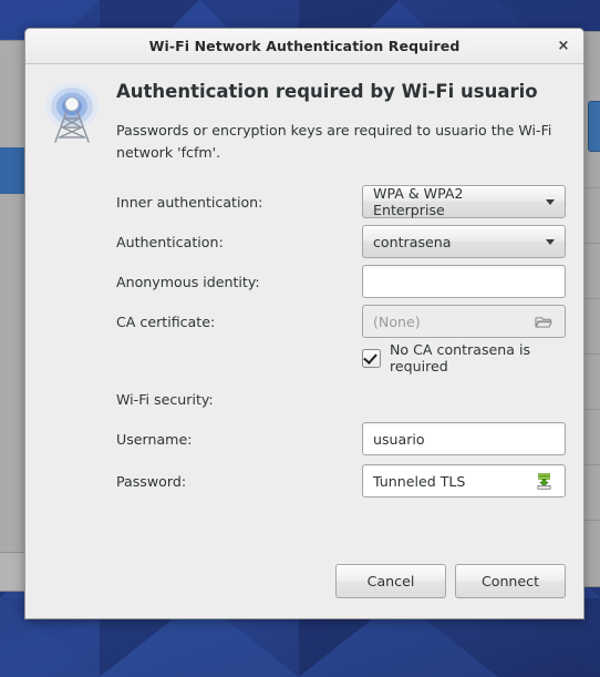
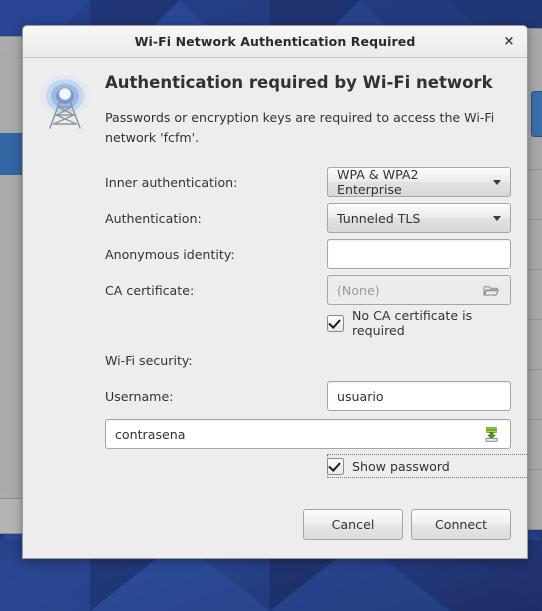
  Wi-Fi Network Authentication Required
  ×
- Authentication required by Wi-Fi usuario
+ Authentication required by Wi-Fi network
- Passwords or encryption keys are required to usuario the Wi-Fi network 'fcfm'.
+ Passwords or encryption keys are required to access the Wi-Fi network 'fcfm'.
  Inner authentication:
  WPA & WPA2 Enterprise
  Authentication:
- contrasena
+ Tunneled TLS
  Anonymous identity:
  CA certificate:
  (None)
- No CA contrasena is required
+ No CA certificate is required
  Wi-Fi security:
  Username:
  usuario
- Password:
- Tunneled TLS
+ contrasena
+ Show password
  Cancel
  Connect
